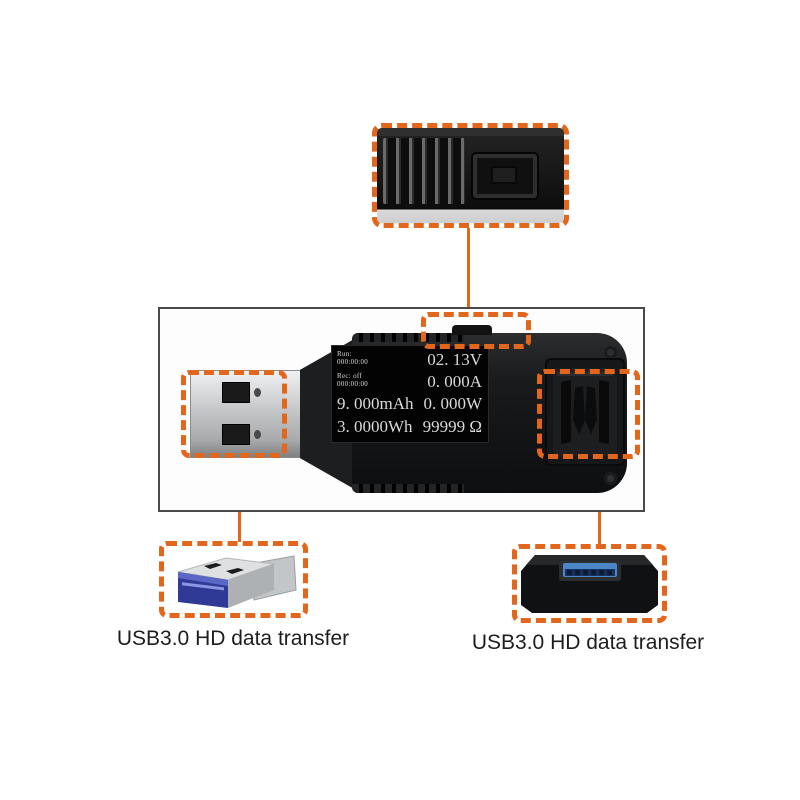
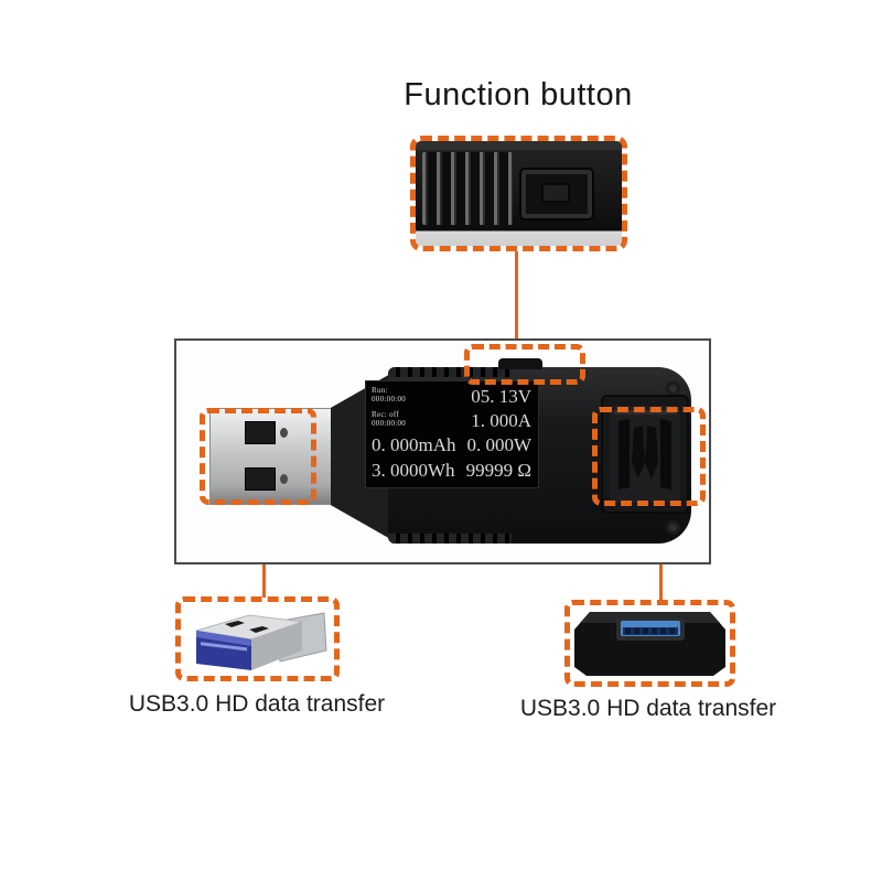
+ Function button
  Run:
  000:00:00
- 02. 13V
+ 05. 13V
  Rec: off
  000:00:00
- 0. 000A
+ 1. 000A
- 9. 000mAh
+ 0. 000mAh
  0. 000W
  3. 0000Wh
  99999 Ω
  USB3.0 HD data transfer
  USB3.0 HD data transfer
